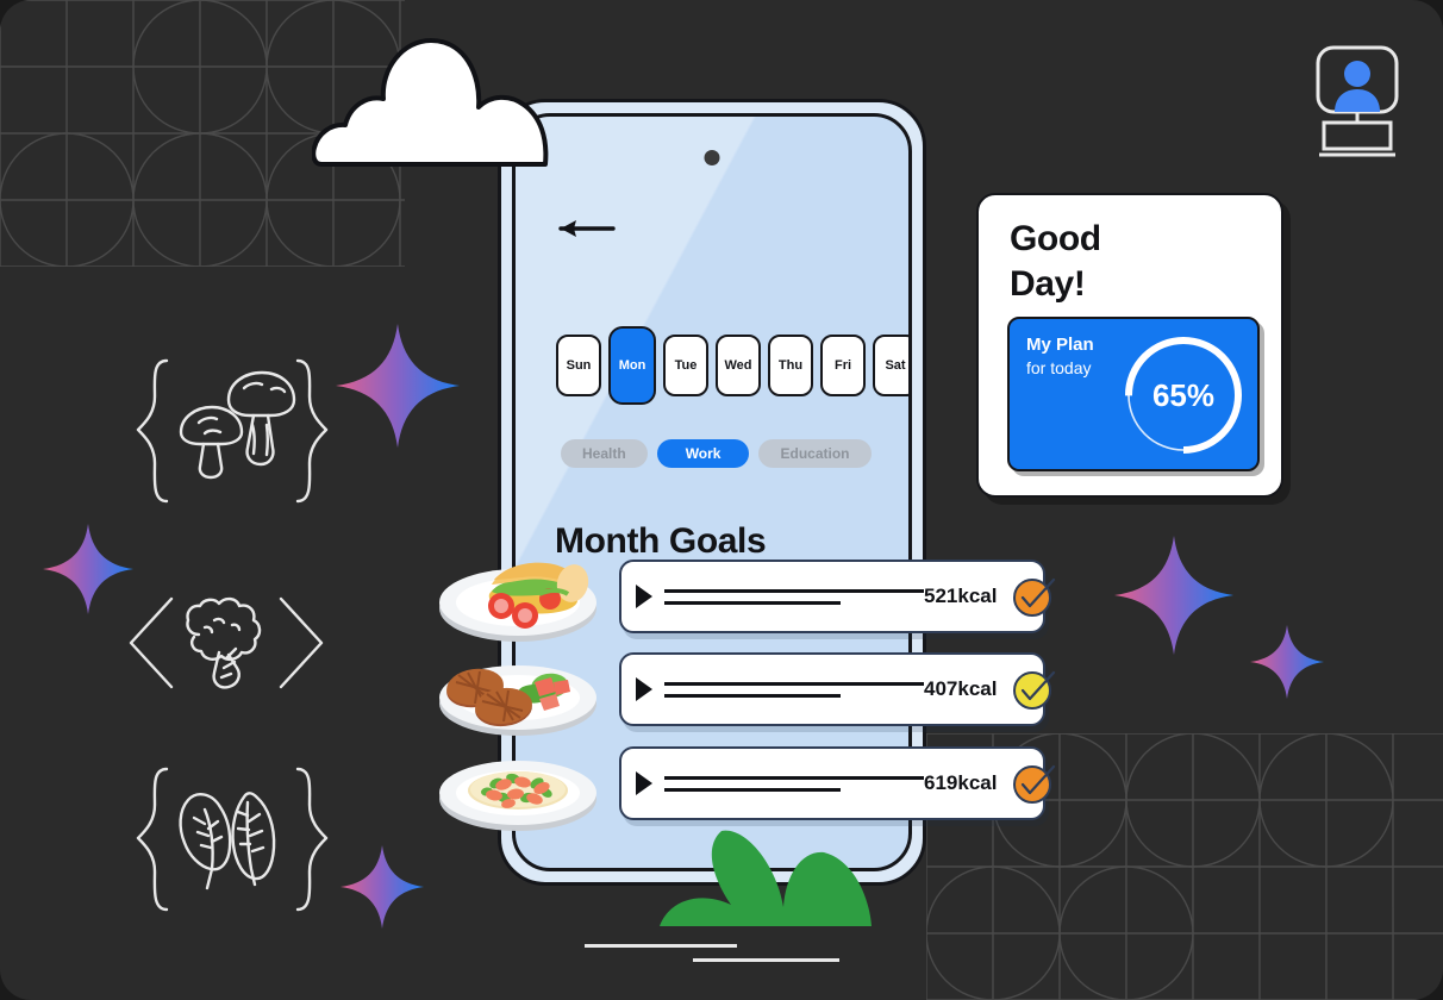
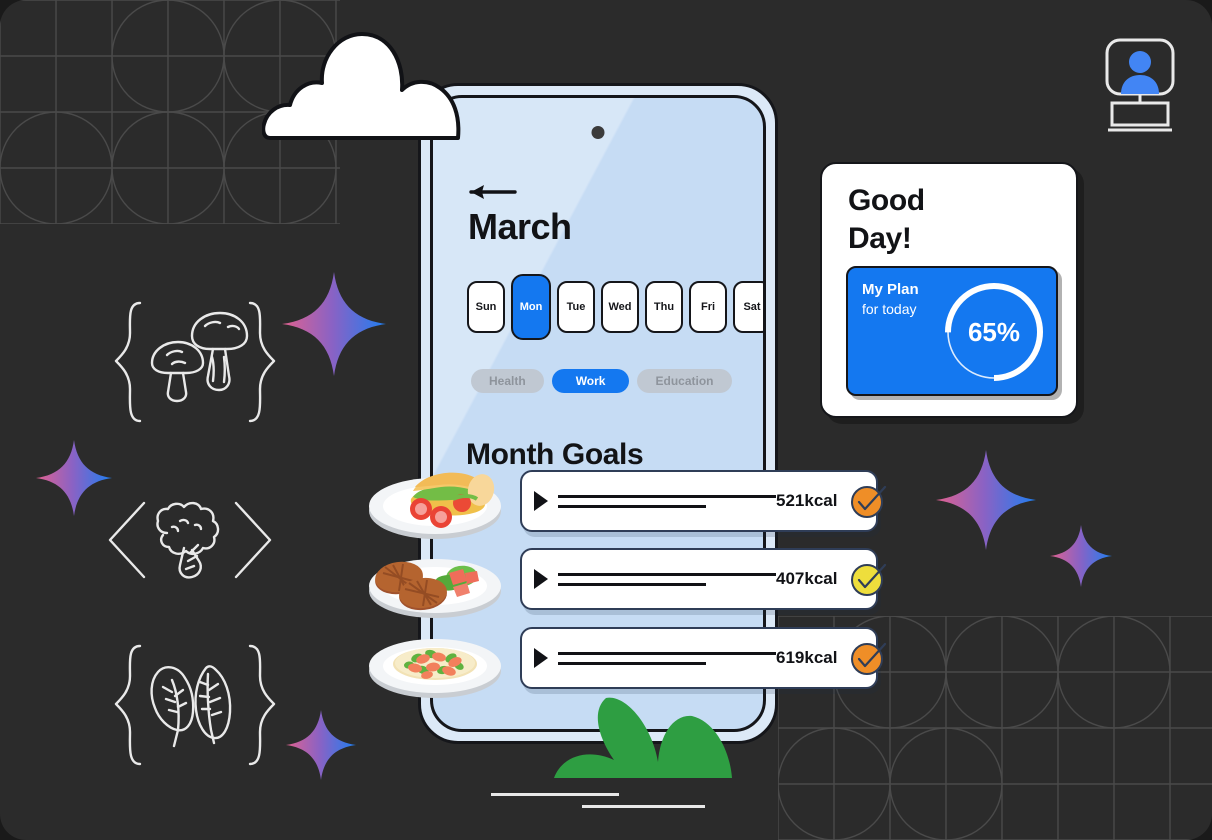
+ March
  Sun
  Mon
  Tue
  Wed
  Thu
  Fri
  Sat
  Health
  Work
  Education
  Month Goals
  521kcal
  407kcal
  619kcal
  Good
  Day!
  My Plan
  for today
  65%
